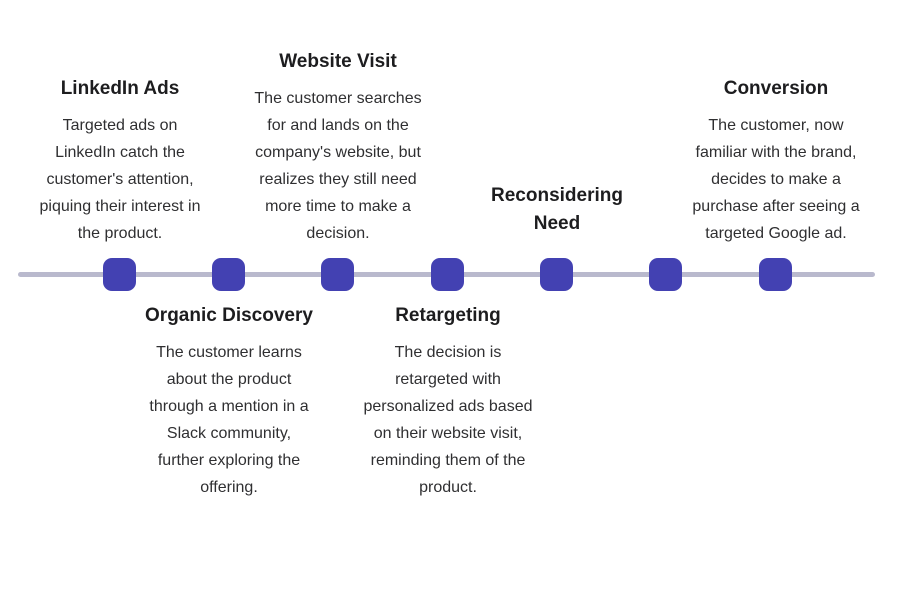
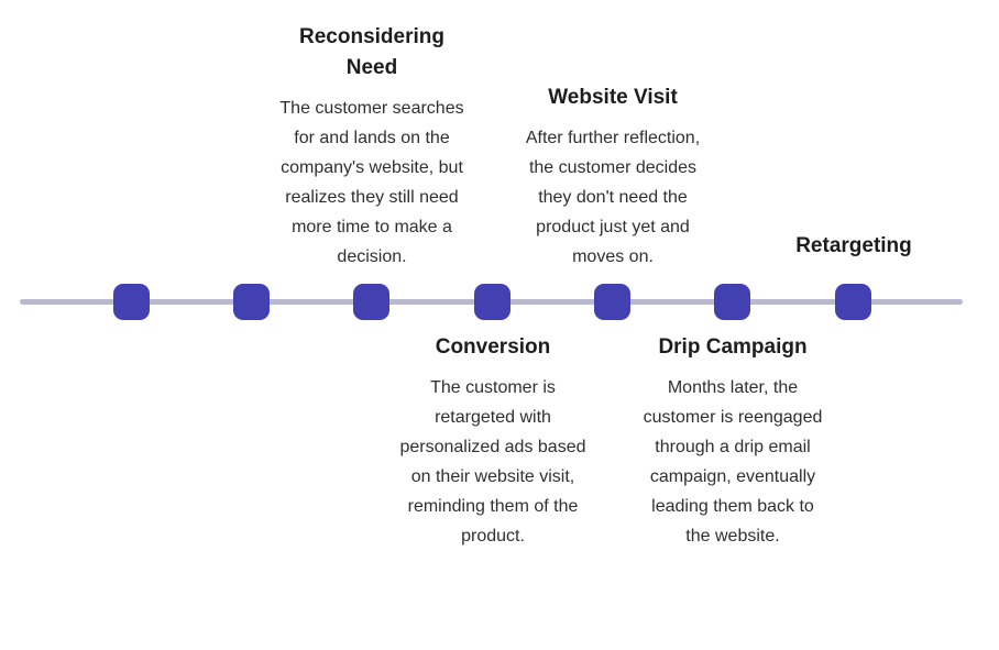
- LinkedIn Ads
- Targeted ads on LinkedIn catch the customer's attention, piquing their interest in the product.
- Organic Discovery
- The customer learns about the product through a mention in a Slack community, further exploring the offering.
- Website Visit
+ Reconsidering Need
  The customer searches for and lands on the company's website, but realizes they still need more time to make a decision.
- Retargeting
+ Conversion
- The decision is retargeted with personalized ads based on their website visit, reminding them of the product.
+ The customer is retargeted with personalized ads based on their website visit, reminding them of the product.
- Reconsidering Need
+ Website Visit
+ After further reflection, the customer decides they don't need the product just yet and moves on.
+ Drip Campaign
+ Months later, the customer is reengaged through a drip email campaign, eventually leading them back to the website.
- Conversion
+ Retargeting
- The customer, now familiar with the brand, decides to make a purchase after seeing a targeted Google ad.
